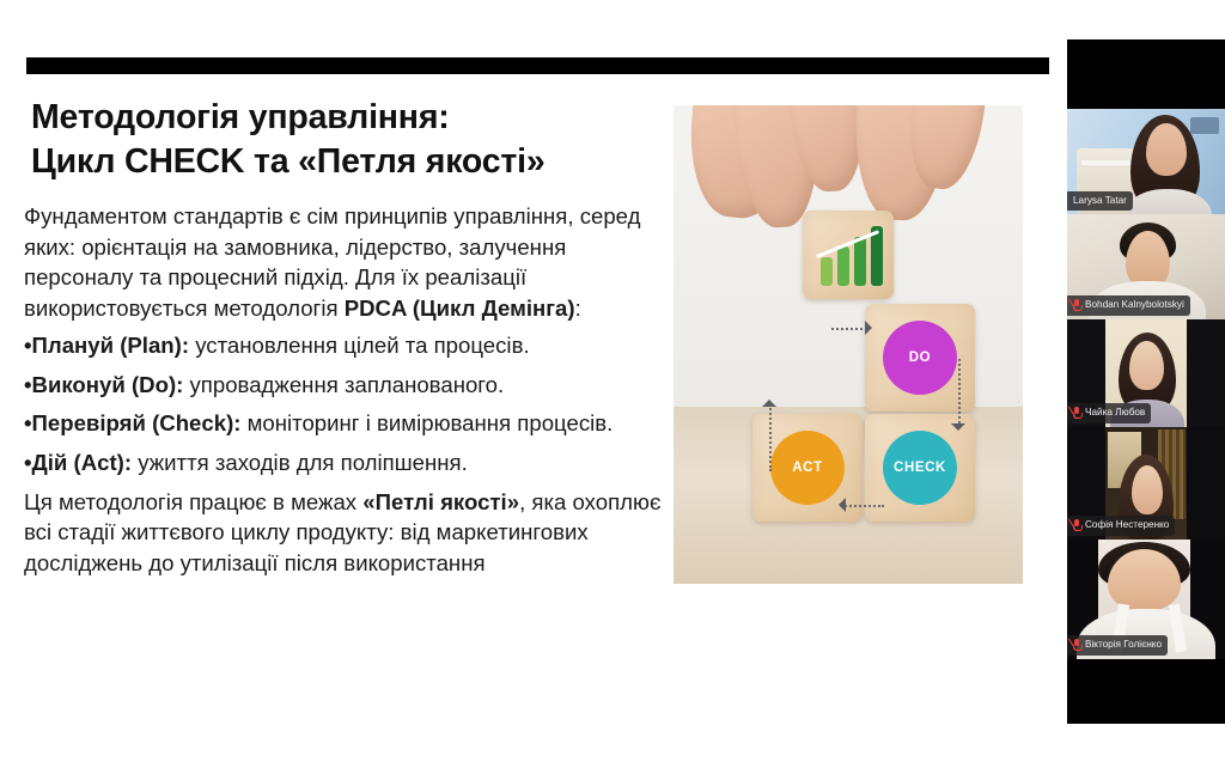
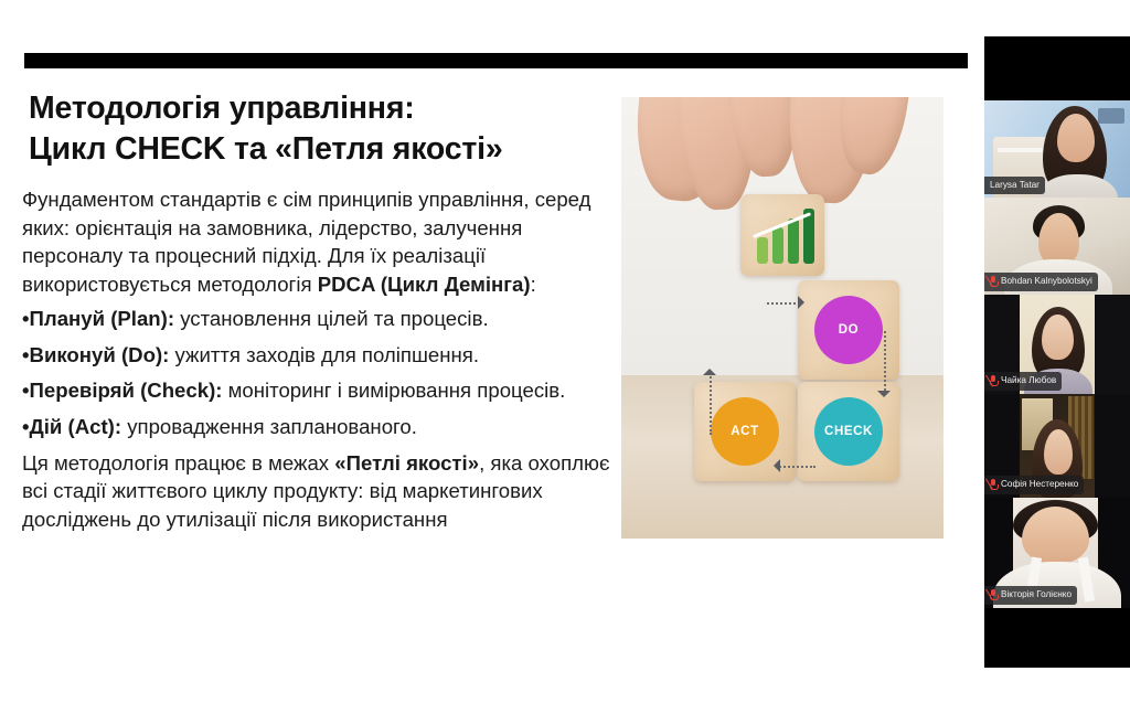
  Методологія управління:
  Цикл CHECK та «Петля якості»
  Фундаментом стандартів є сім принципів управління, серед яких: орієнтація на замовника, лідерство, залучення персоналу та процесний підхід. Для їх реалізації використовується методологія PDCA (Цикл Демінга):
  •Плануй (Plan): установлення цілей та процесів.
- •Виконуй (Do): упровадження запланованого.
+ •Виконуй (Do): ужиття заходів для поліпшення.
  •Перевіряй (Check): моніторинг і вимірювання процесів.
- •Дій (Act): ужиття заходів для поліпшення.
+ •Дій (Act): упровадження запланованого.
  Ця методологія працює в межах «Петлі якості», яка охоплює всі стадії життєвого циклу продукту: від маркетингових досліджень до утилізації після використання
  DO
  ACT
  CHECK
  Larysa Tatar
  Bohdan Kalnybolotskyi
  Чайка Любов
  Софія Нестеренко
  Вікторія Голієнко
